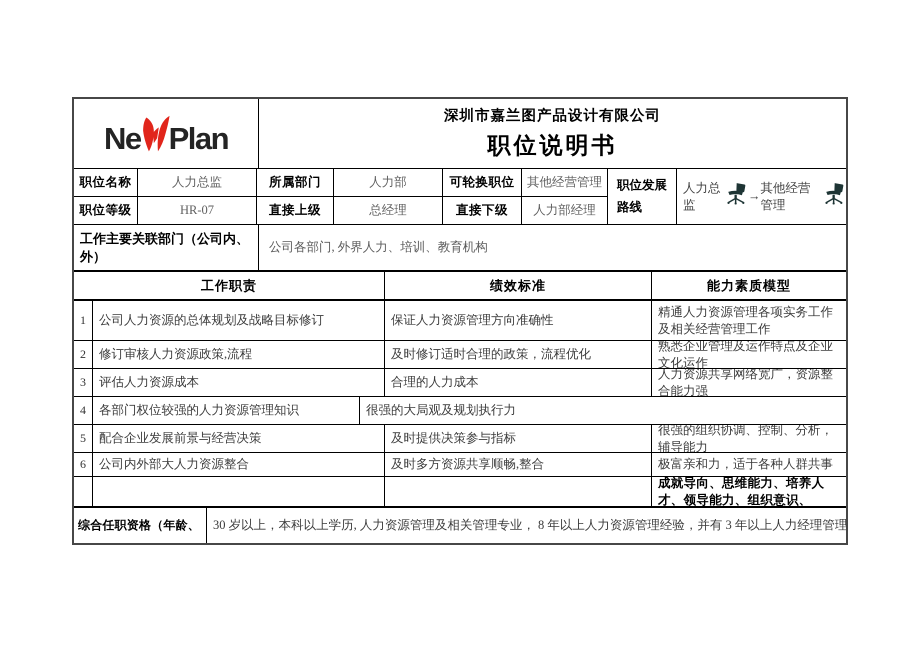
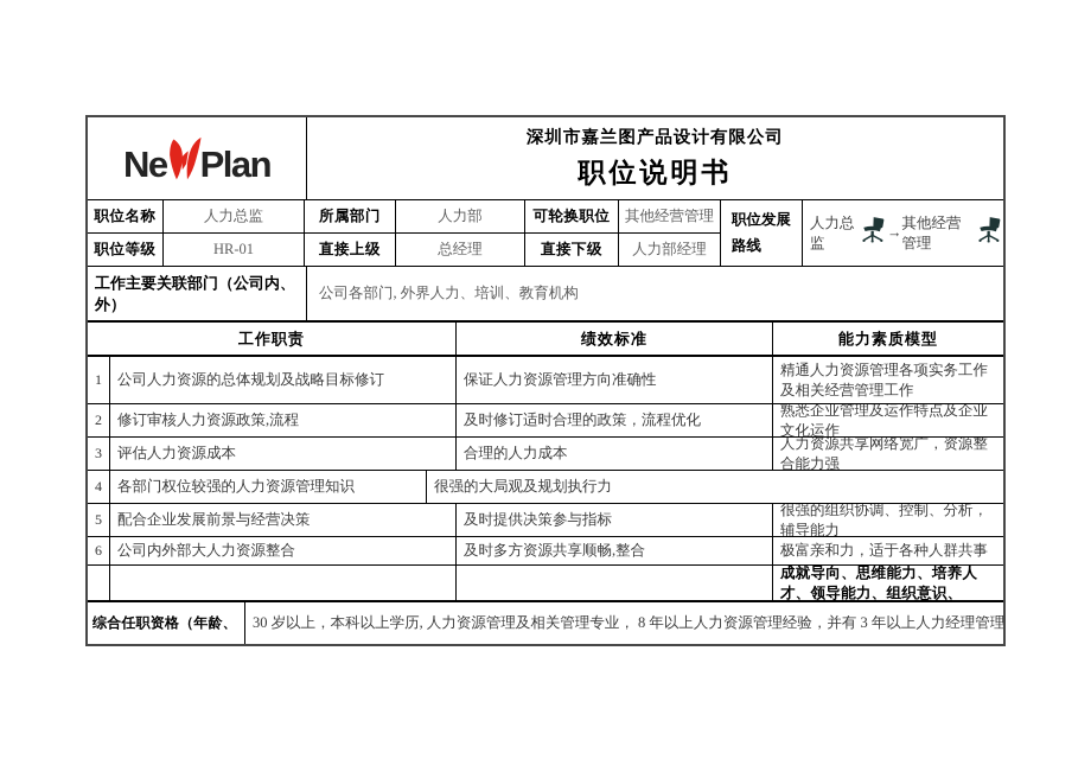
  Ne
  Plan
  深圳市嘉兰图产品设计有限公司
  职位说明书
  职位名称
  人力总监
  所属部门
  人力部
  可轮换职位
  其他经营管理
  职位等级
- HR-07
+ HR-01
  直接上级
  总经理
  直接下级
  人力部经理
  职位发展
  路线
  人力总监
  →
  其他经营管理
  工作主要关联部门（公司内、外）
  公司各部门, 外界人力、培训、教育机构
  工作职责
  绩效标准
  能力素质模型
  1
  公司人力资源的总体规划及战略目标修订
  保证人力资源管理方向准确性
  精通人力资源管理各项实务工作及相关经营管理工作
  2
  修订审核人力资源政策,流程
  及时修订适时合理的政策，流程优化
  熟悉企业管理及运作特点及企业文化运作
  3
  评估人力资源成本
  合理的人力成本
  人力资源共享网络宽广，资源整合能力强
  4
  各部门权位较强的人力资源管理知识
  很强的大局观及规划执行力
  5
  配合企业发展前景与经营决策
  及时提供决策参与指标
  很强的组织协调、控制、分析，辅导能力
  6
  公司内外部大人力资源整合
  及时多方资源共享顺畅,整合
  极富亲和力，适于各种人群共事
  成就导向、思维能力、培养人才、领导能力、组织意识、
  综合任职资格（年龄、
  30 岁以上，本科以上学历, 人力资源管理及相关管理专业， 8 年以上人力资源管理经验，并有 3 年以上人力经理管理
